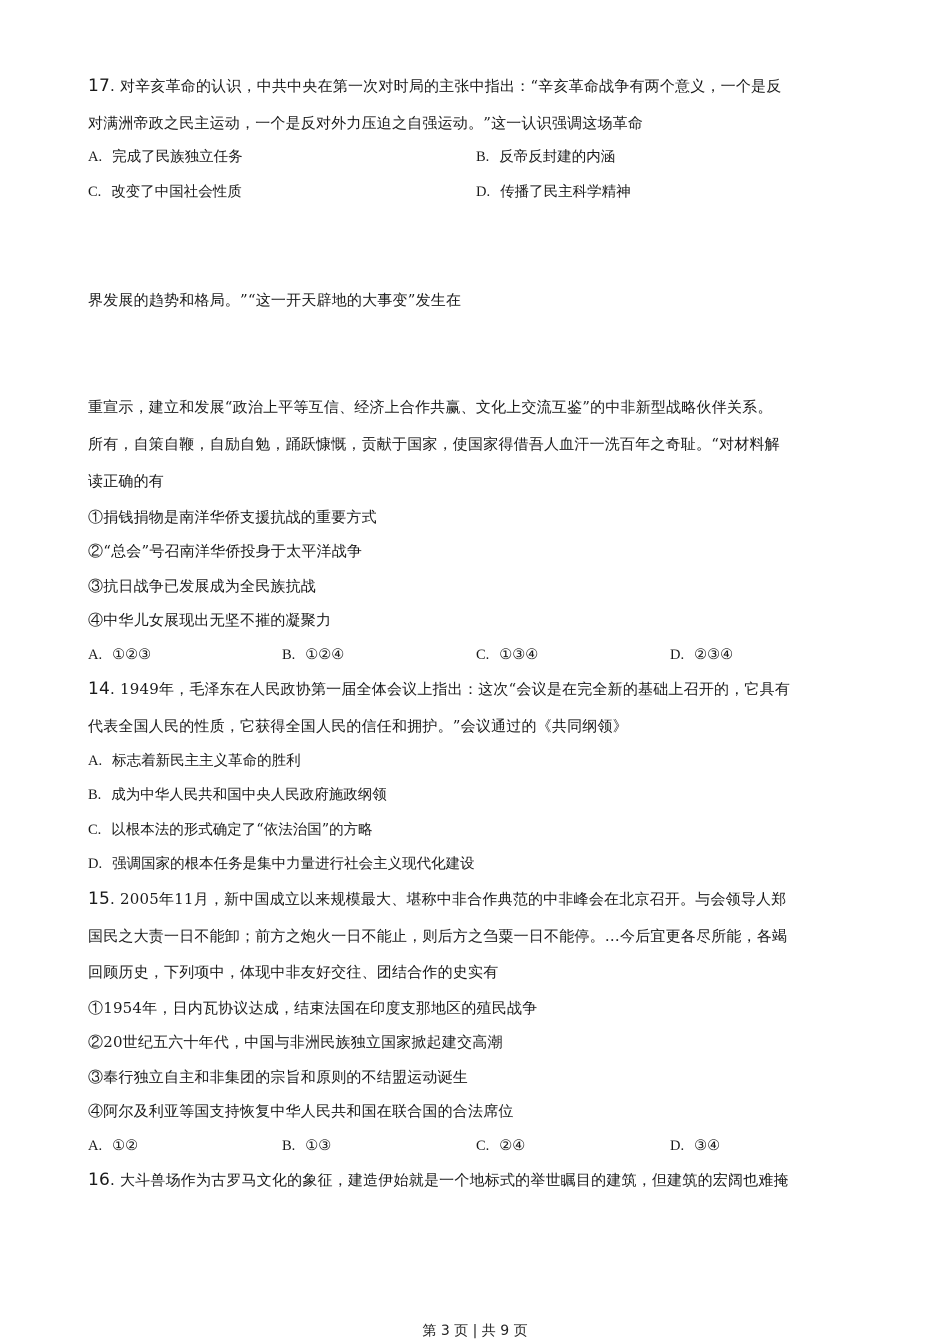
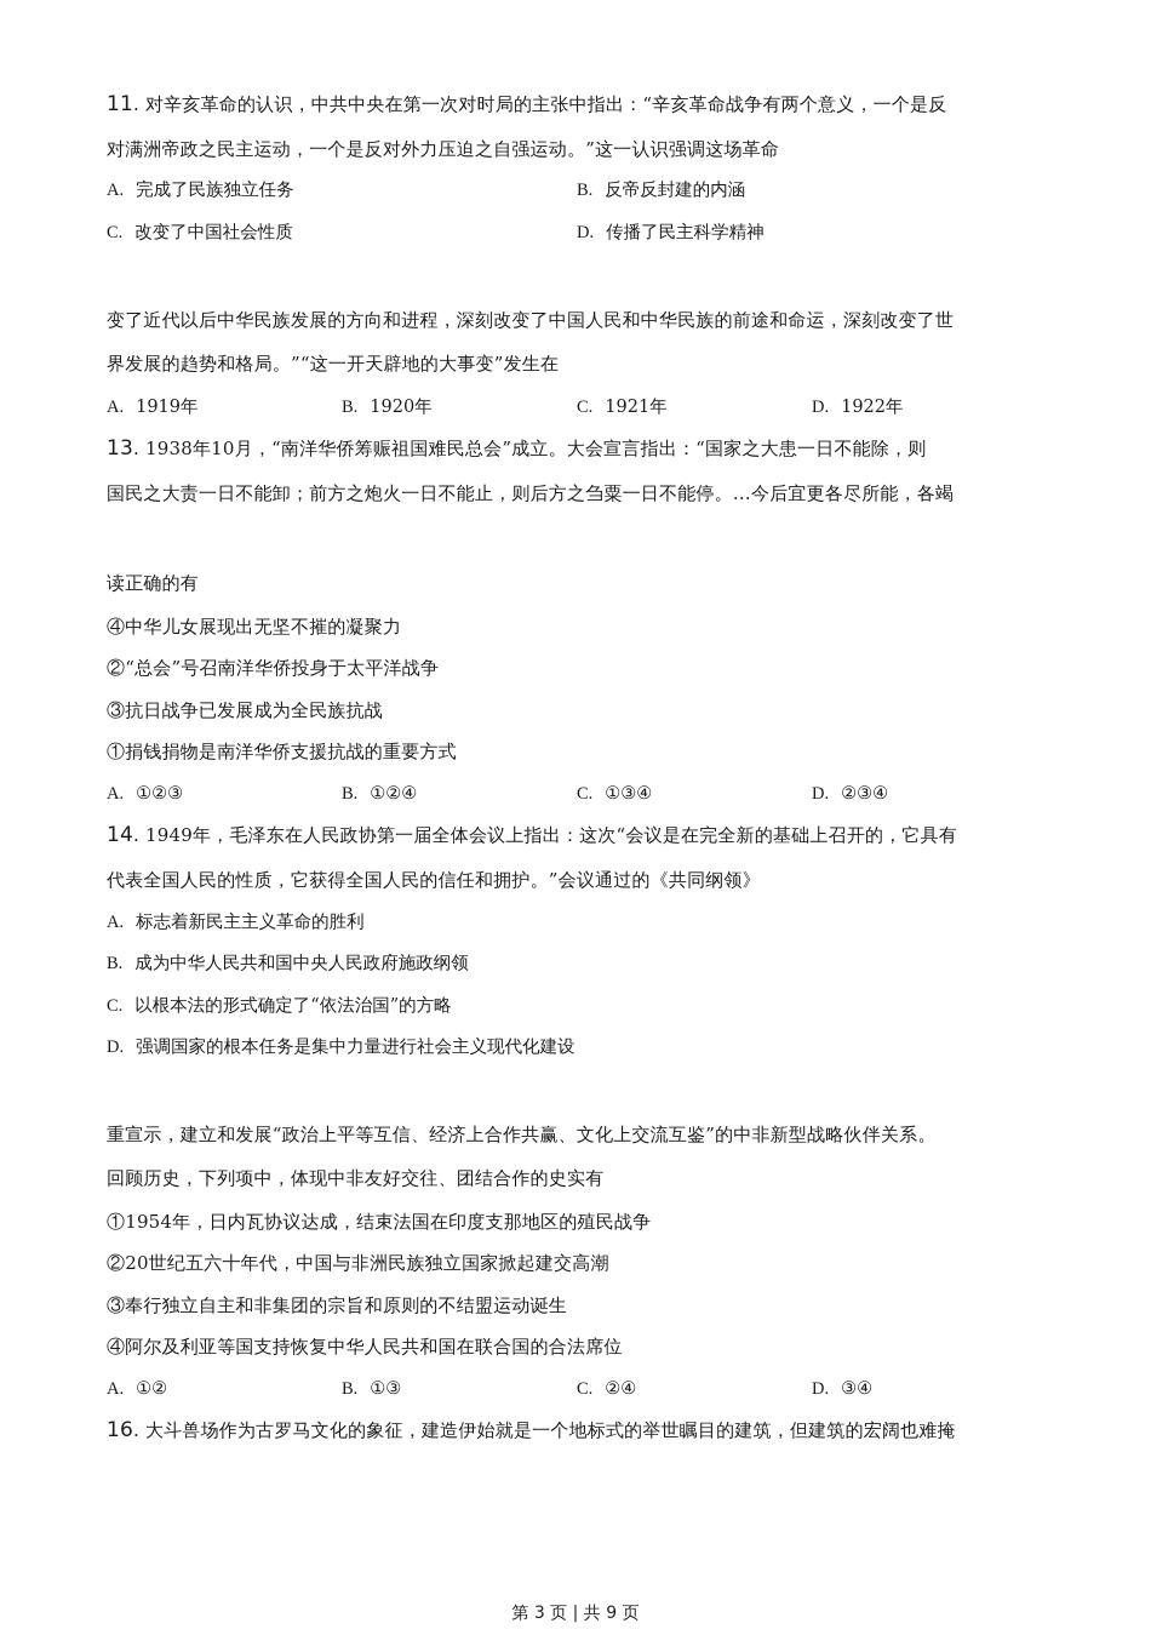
- 17. 对辛亥革命的认识，中共中央在第一次对时局的主张中指出：“辛亥革命战争有两个意义，一个是反
+ 11. 对辛亥革命的认识，中共中央在第一次对时局的主张中指出：“辛亥革命战争有两个意义，一个是反
  对满洲帝政之民主运动，一个是反对外力压迫之自强运动。”这一认识强调这场革命
  A. 完成了民族独立任务
  B. 反帝反封建的内涵
  C. 改变了中国社会性质
  D. 传播了民主科学精神
+ 变了近代以后中华民族发展的方向和进程，深刻改变了中国人民和中华民族的前途和命运，深刻改变了世
  界发展的趋势和格局。”“这一开天辟地的大事变”发生在
+ A. 1919年
+ B. 1920年
+ C. 1921年
+ D. 1922年
+ 13. 1938年10月，“南洋华侨筹赈祖国难民总会”成立。大会宣言指出：“国家之大患一日不能除，则
- 重宣示，建立和发展“政治上平等互信、经济上合作共赢、文化上交流互鉴”的中非新型战略伙伴关系。
+ 国民之大责一日不能卸；前方之炮火一日不能止，则后方之刍粟一日不能停。…今后宜更各尽所能，各竭
- 所有，自策自鞭，自励自勉，踊跃慷慨，贡献于国家，使国家得借吾人血汗一洗百年之奇耻。“对材料解
  读正确的有
- ①捐钱捐物是南洋华侨支援抗战的重要方式
+ ④中华儿女展现出无坚不摧的凝聚力
  ②“总会”号召南洋华侨投身于太平洋战争
  ③抗日战争已发展成为全民族抗战
- ④中华儿女展现出无坚不摧的凝聚力
+ ①捐钱捐物是南洋华侨支援抗战的重要方式
  A. ①②③
  B. ①②④
  C. ①③④
  D. ②③④
  14. 1949年，毛泽东在人民政协第一届全体会议上指出：这次“会议是在完全新的基础上召开的，它具有
  代表全国人民的性质，它获得全国人民的信任和拥护。”会议通过的《共同纲领》
  A. 标志着新民主主义革命的胜利
  B. 成为中华人民共和国中央人民政府施政纲领
  C. 以根本法的形式确定了“依法治国”的方略
  D. 强调国家的根本任务是集中力量进行社会主义现代化建设
- 15. 2005年11月，新中国成立以来规模最大、堪称中非合作典范的中非峰会在北京召开。与会领导人郑
- 国民之大责一日不能卸；前方之炮火一日不能止，则后方之刍粟一日不能停。…今后宜更各尽所能，各竭
+ 重宣示，建立和发展“政治上平等互信、经济上合作共赢、文化上交流互鉴”的中非新型战略伙伴关系。
  回顾历史，下列项中，体现中非友好交往、团结合作的史实有
  ①1954年，日内瓦协议达成，结束法国在印度支那地区的殖民战争
  ②20世纪五六十年代，中国与非洲民族独立国家掀起建交高潮
  ③奉行独立自主和非集团的宗旨和原则的不结盟运动诞生
  ④阿尔及利亚等国支持恢复中华人民共和国在联合国的合法席位
  A. ①②
  B. ①③
  C. ②④
  D. ③④
  16. 大斗兽场作为古罗马文化的象征，建造伊始就是一个地标式的举世瞩目的建筑，但建筑的宏阔也难掩
  第 3 页 | 共 9 页
